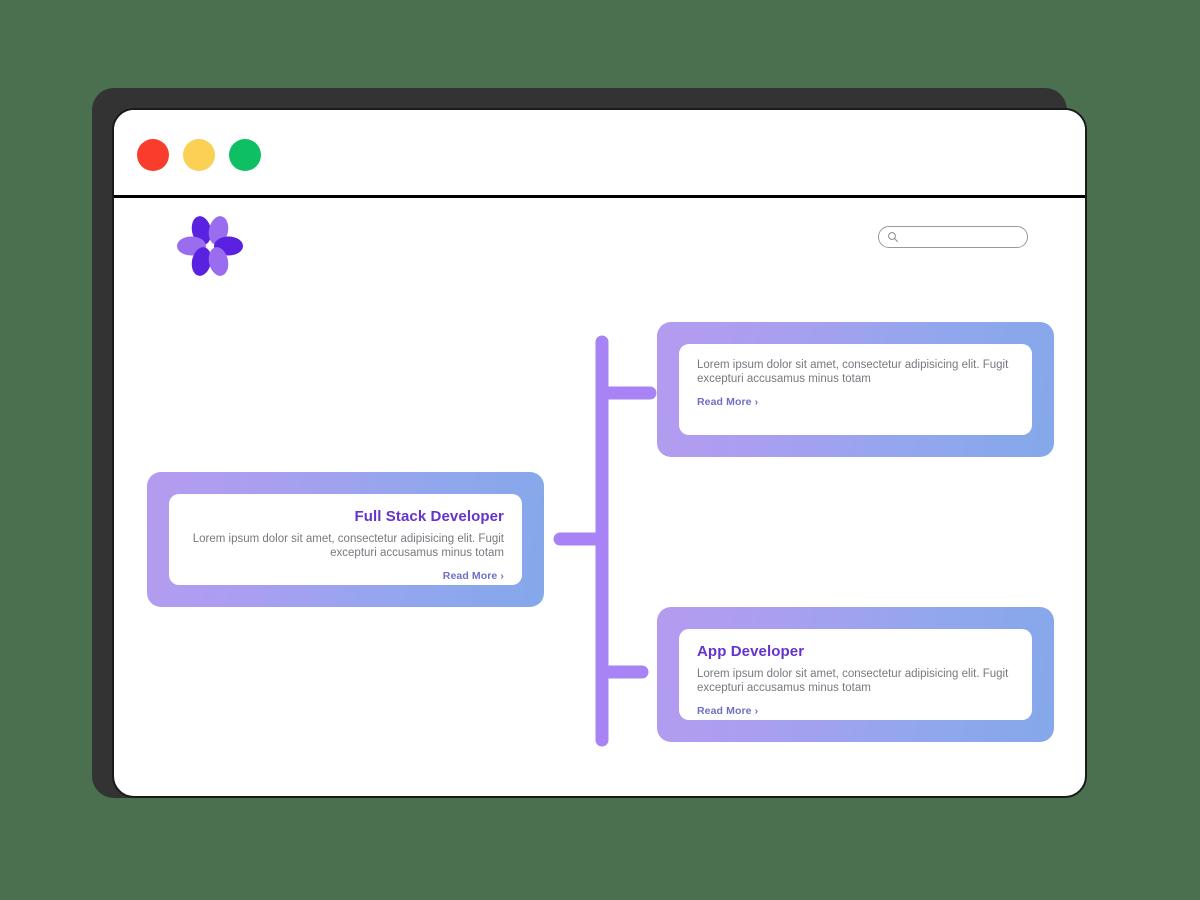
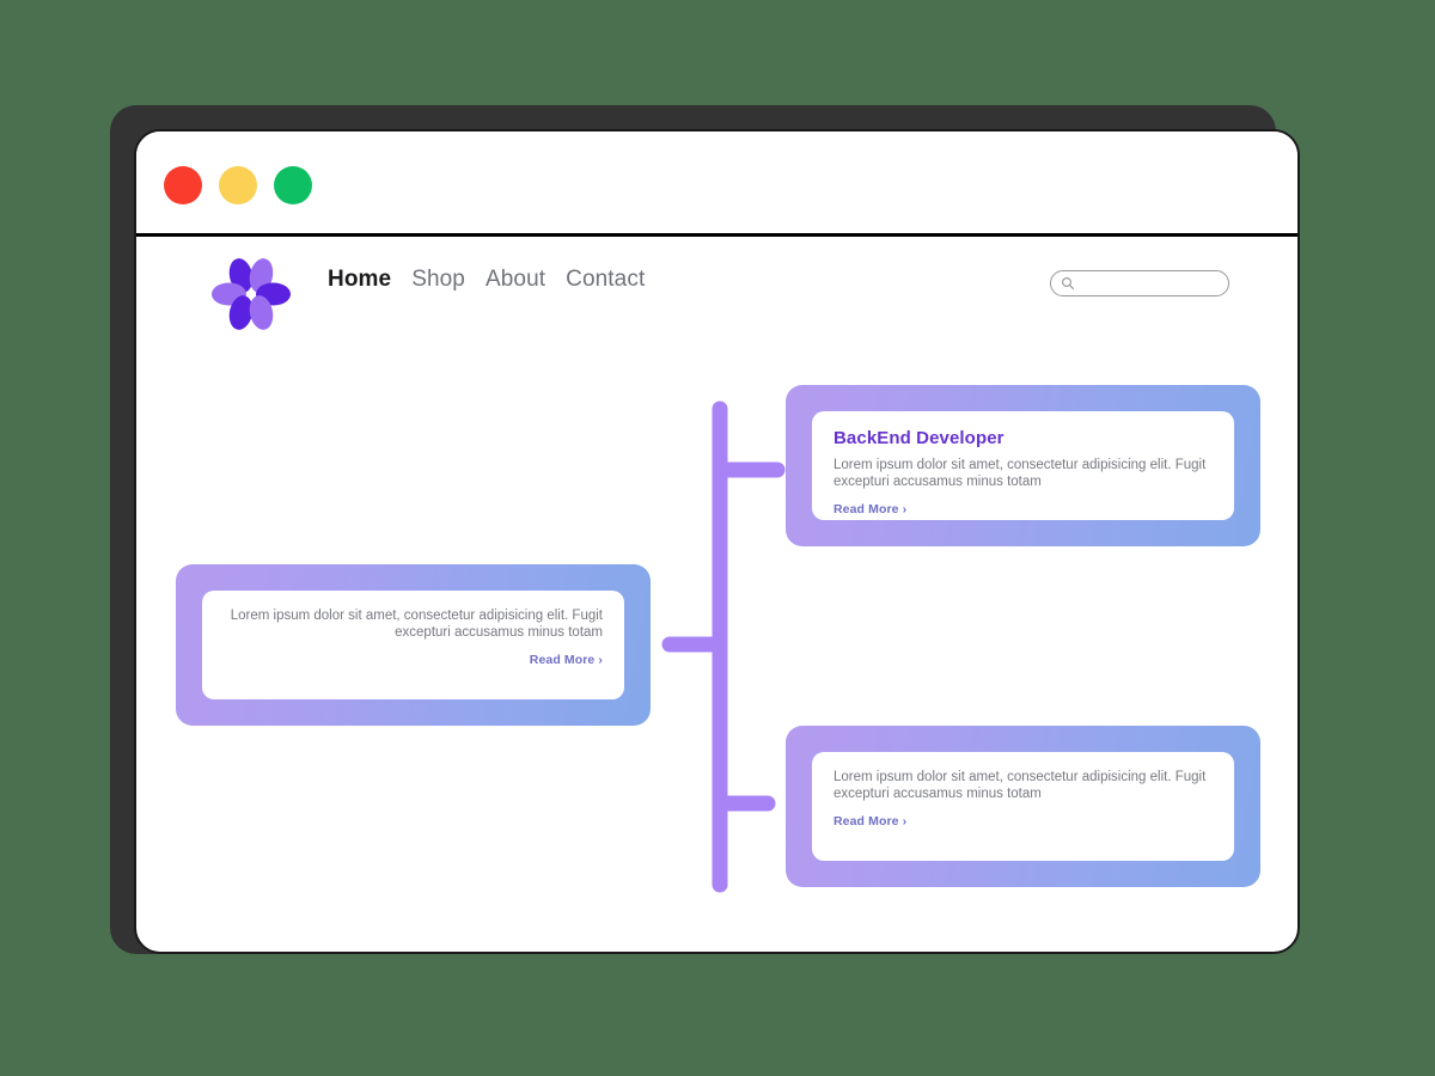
+ Home
+ Shop
+ About
+ Contact
+ BackEnd Developer
  Lorem ipsum dolor sit amet, consectetur adipisicing elit. Fugit excepturi accusamus minus totam
  Read More ›
- Full Stack Developer
  Lorem ipsum dolor sit amet, consectetur adipisicing elit. Fugit excepturi accusamus minus totam
  Read More ›
- App Developer
  Lorem ipsum dolor sit amet, consectetur adipisicing elit. Fugit excepturi accusamus minus totam
  Read More ›
